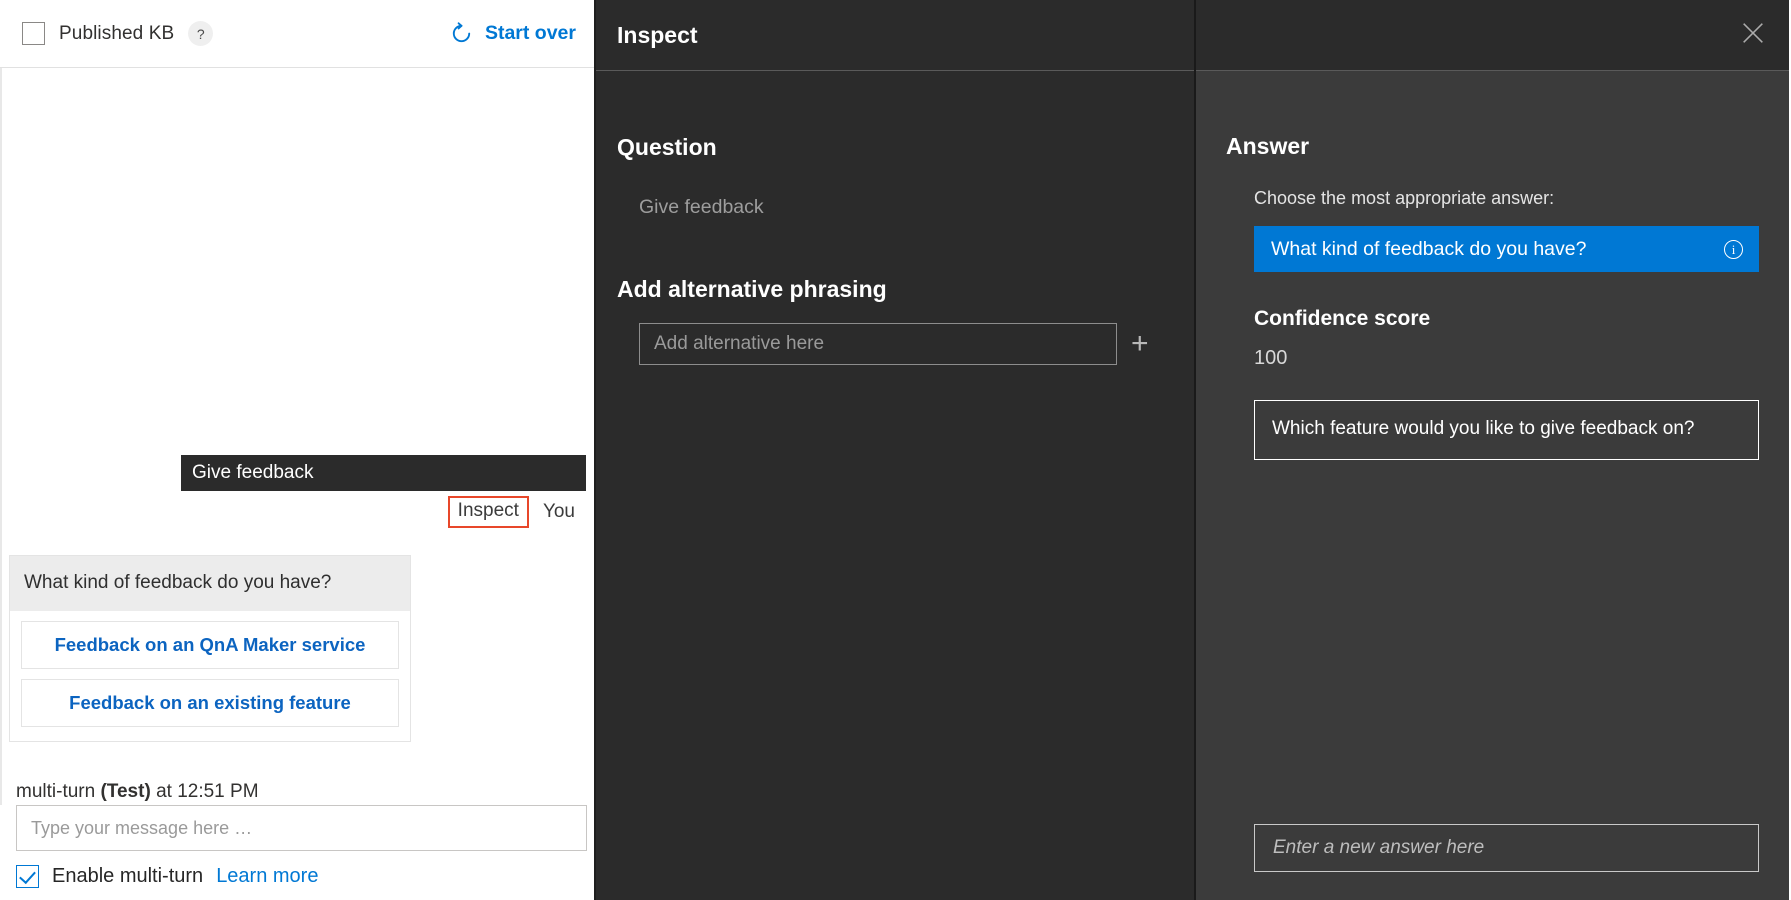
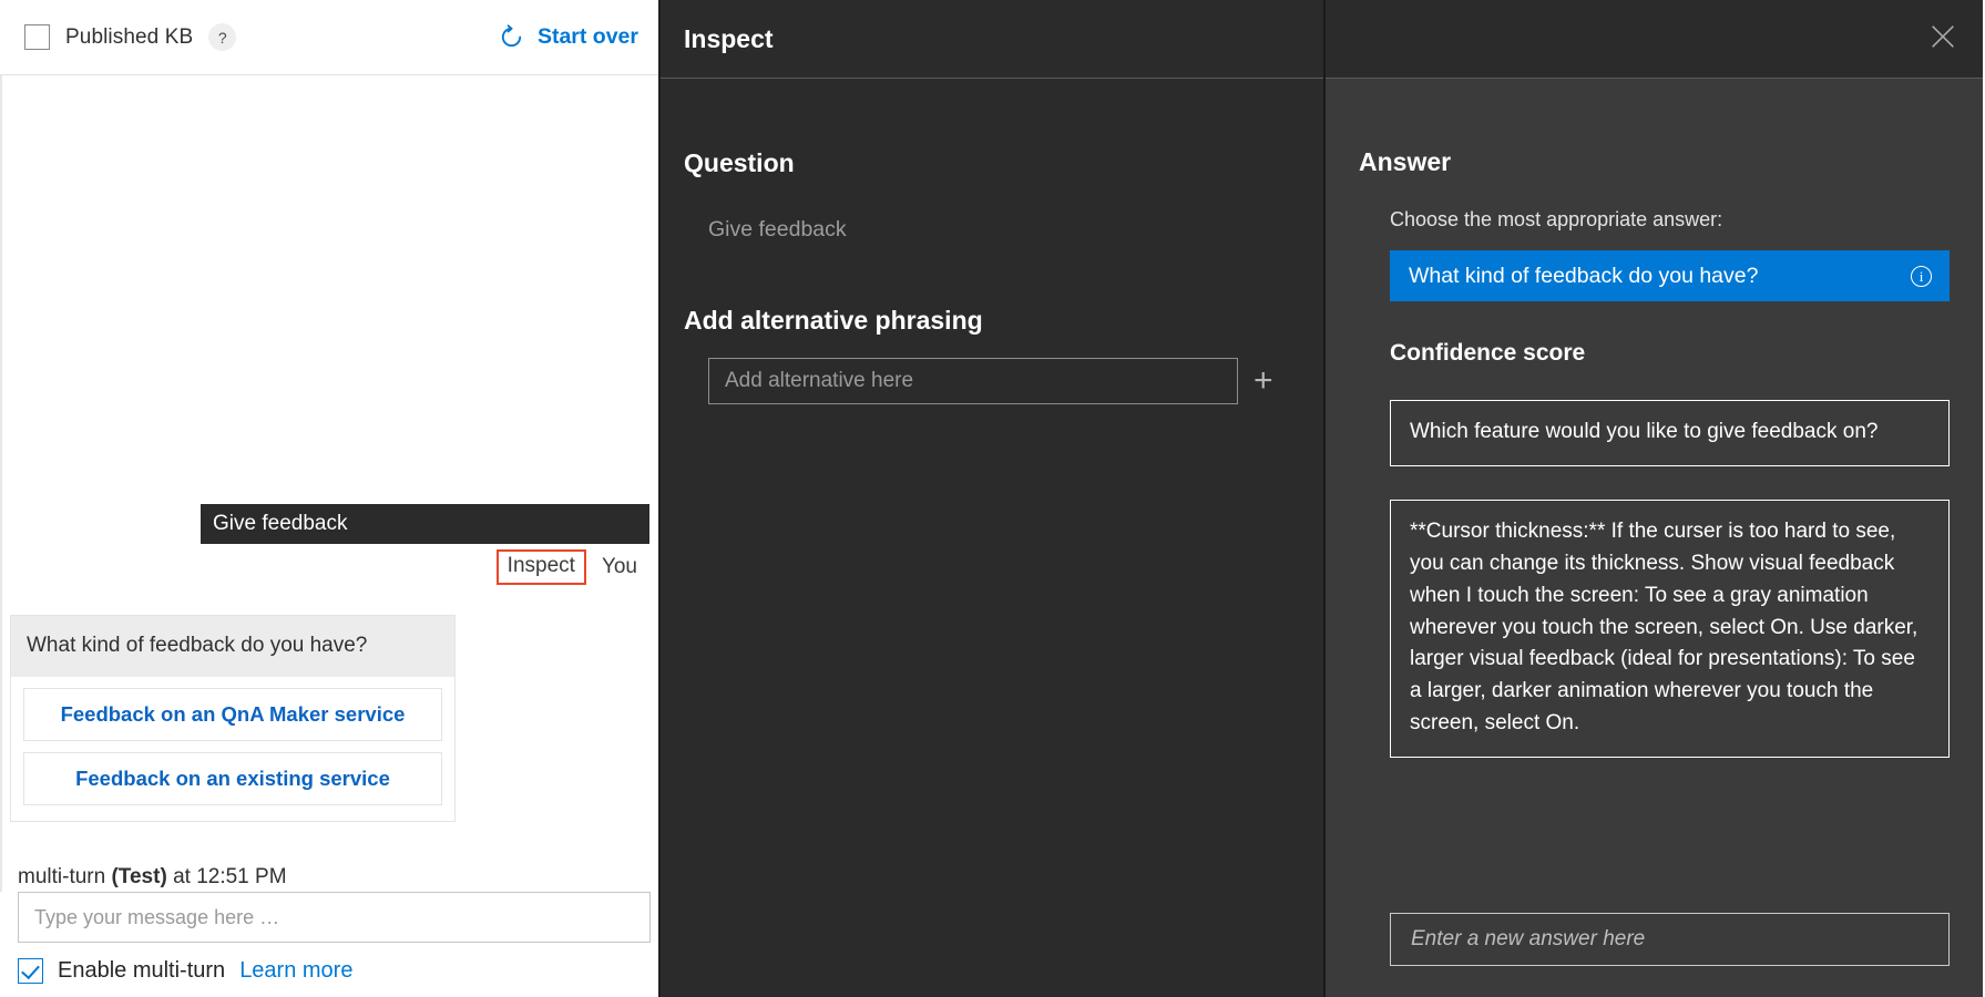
  Published KB
  ?
  Start over
  Give feedback
  Inspect
  You
  What kind of feedback do you have?
  Feedback on an QnA Maker service
- Feedback on an existing feature
+ Feedback on an existing service
  multi-turn (Test) at 12:51 PM
  Type your message here …
  Enable multi-turn
  Learn more
  Inspect
  Question
  Give feedback
  Add alternative phrasing
  Add alternative here
  +
  Answer
  Choose the most appropriate answer:
  What kind of feedback do you have?
  i
  Confidence score
- 100
  Which feature would you like to give feedback on?
+ **Cursor thickness:** If the curser is too hard to see, you can change its thickness. Show visual feedback when I touch the screen: To see a gray animation wherever you touch the screen, select On. Use darker, larger visual feedback (ideal for presentations): To see a larger, darker animation wherever you touch the screen, select On.
  Enter a new answer here
